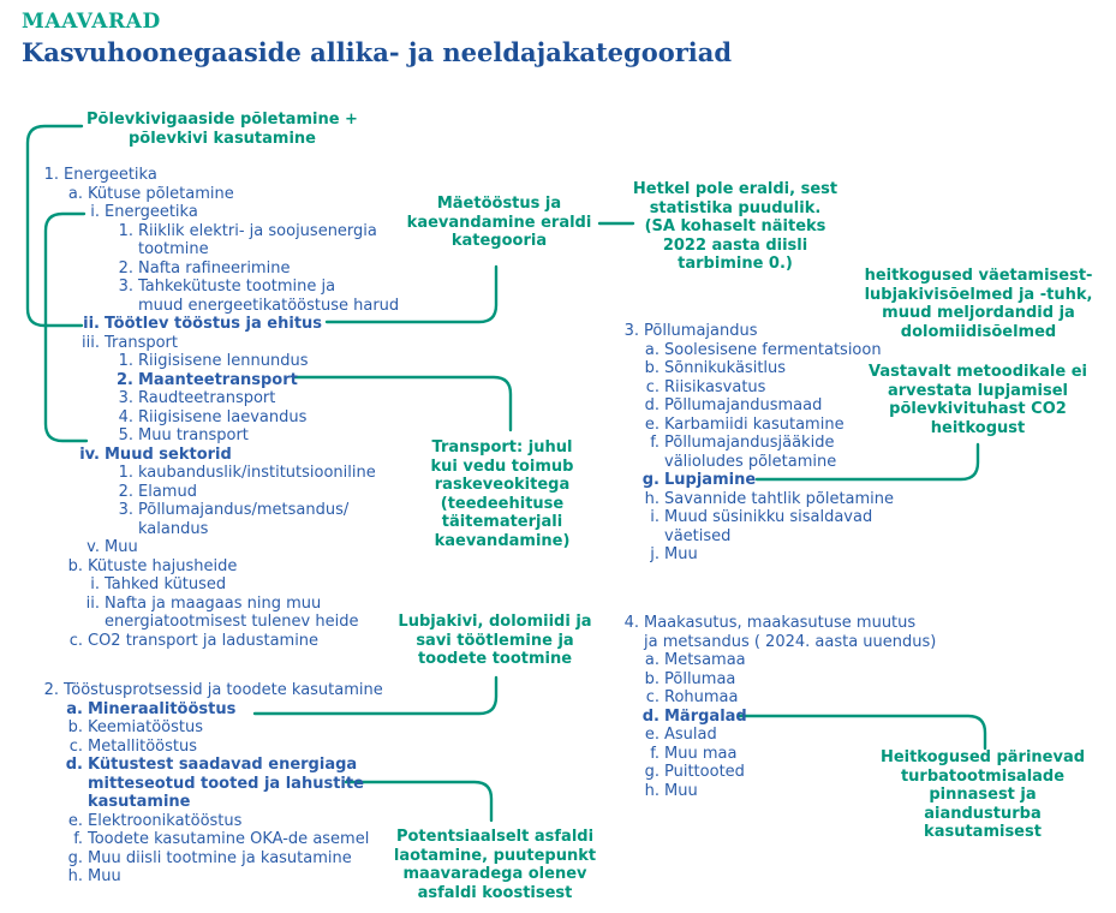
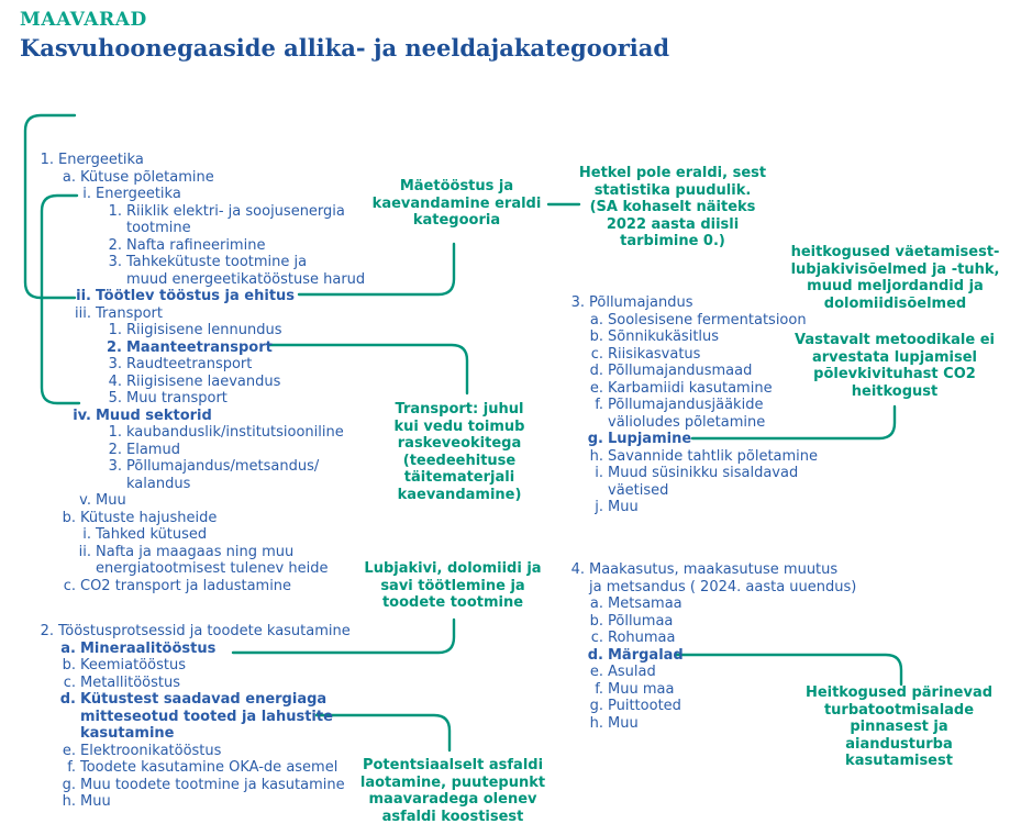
  MAAVARAD
  Kasvuhoonegaaside allika- ja neeldajakategooriad
- Põlevkivigaaside põletamine +
- põlevkivi kasutamine
  Mäetööstus ja
  kaevandamine eraldi
  kategooria
  Hetkel pole eraldi, sest
  statistika puudulik.
  (SA kohaselt näiteks
  2022 aasta diisli
  tarbimine 0.)
  heitkogused väetamisest-
  lubjakivisõelmed ja -tuhk,
  muud meljordandid ja
  dolomiidisõelmed
  Vastavalt metoodikale ei
  arvestata lupjamisel
  põlevkivituhast CO2
  heitkogust
  Transport: juhul
  kui vedu toimub
  raskeveokitega
  (teedeehituse
  täitematerjali
  kaevandamine)
  Lubjakivi, dolomiidi ja
  savi töötlemine ja
  toodete tootmine
  Potentsiaalselt asfaldi
  laotamine, puutepunkt
  maavaradega olenev
  asfaldi koostisest
  Heitkogused pärinevad
  turbatootmisalade
  pinnasest ja
  aiandusturba
  kasutamisest
  1.
  Energeetika
  a.
  Kütuse põletamine
  i.
  Energeetika
  1.
  Riiklik elektri- ja soojusenergia
  tootmine
  2.
  Nafta rafineerimine
  3.
  Tahkekütuste tootmine ja
  muud energeetikatööstuse harud
  ii.
  Töötlev tööstus ja ehitus
  iii.
  Transport
  1.
  Riigisisene lennundus
  2.
  Maanteetransport
  3.
  Raudteetransport
  4.
  Riigisisene laevandus
  5.
  Muu transport
  iv.
  Muud sektorid
  1.
  kaubanduslik/institutsiooniline
  2.
  Elamud
  3.
  Põllumajandus/metsandus/
  kalandus
  v.
  Muu
  b.
  Kütuste hajusheide
  i.
  Tahked kütused
  ii.
  Nafta ja maagaas ning muu
  energiatootmisest tulenev heide
  c.
  CO2 transport ja ladustamine
  2.
  Tööstusprotsessid ja toodete kasutamine
  a.
  Mineraalitööstus
  b.
  Keemiatööstus
  c.
  Metallitööstus
  d.
  Kütustest saadavad energiaga
  mitteseotud tooted ja lahustite
  kasutamine
  e.
  Elektroonikatööstus
  f.
  Toodete kasutamine OKA-de asemel
  g.
- Muu diisli tootmine ja kasutamine
+ Muu toodete tootmine ja kasutamine
  h.
  Muu
  3.
  Põllumajandus
  a.
  Soolesisene fermentatsioon
  b.
  Sõnnikukäsitlus
  c.
  Riisikasvatus
  d.
  Põllumajandusmaad
  e.
  Karbamiidi kasutamine
  f.
  Põllumajandusjääkide
  välioludes põletamine
  g.
  Lupjamine
  h.
  Savannide tahtlik põletamine
  i.
  Muud süsinikku sisaldavad
  väetised
  j.
  Muu
  4.
  Maakasutus, maakasutuse muutus
  ja metsandus ( 2024. aasta uuendus)
  a.
  Metsamaa
  b.
  Põllumaa
  c.
  Rohumaa
  d.
  Märgalad
  e.
  Asulad
  f.
  Muu maa
  g.
  Puittooted
  h.
  Muu
